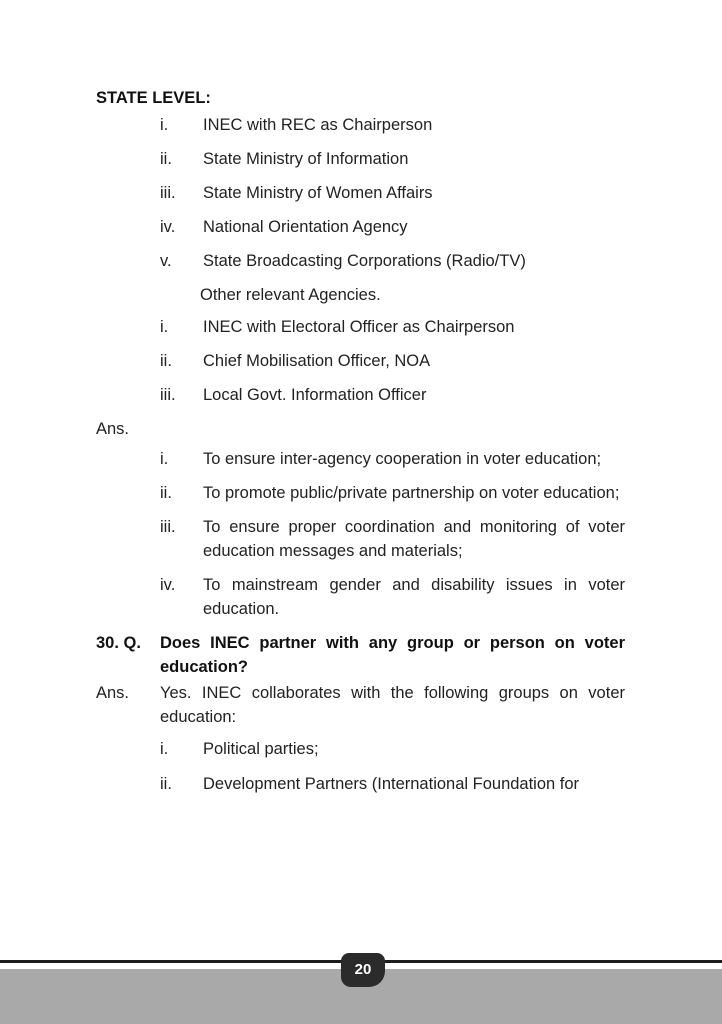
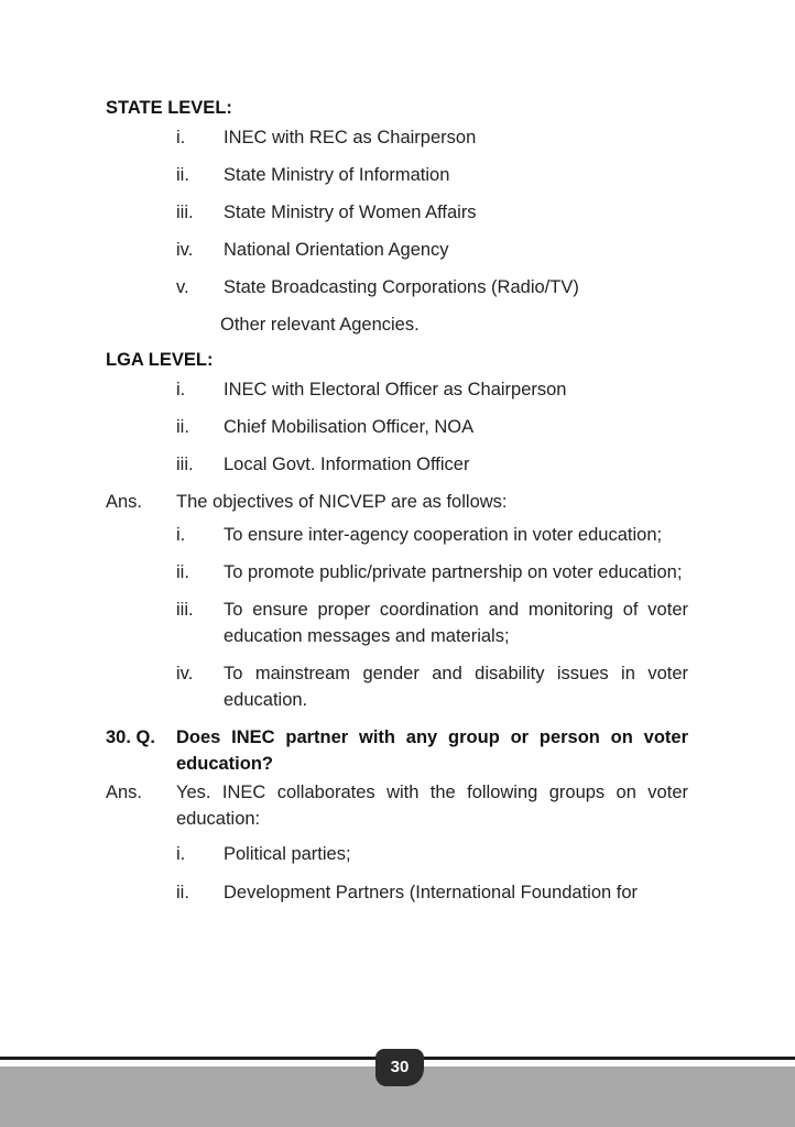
  STATE LEVEL:
  i.
  INEC with REC as Chairperson
  ii.
  State Ministry of Information
  iii.
  State Ministry of Women Affairs
  iv.
  National Orientation Agency
  v.
  State Broadcasting Corporations (Radio/TV)
  Other relevant Agencies.
+ LGA LEVEL:
  i.
  INEC with Electoral Officer as Chairperson
  ii.
  Chief Mobilisation Officer, NOA
  iii.
  Local Govt. Information Officer
  Ans.
+ The objectives of NICVEP are as follows:
  i.
  To ensure inter-agency cooperation in voter education;
  ii.
  To promote public/private partnership on voter education;
  iii.
  To ensure proper coordination and monitoring of voter education messages and materials;
  iv.
  To mainstream gender and disability issues in voter education.
  30. Q.
  Does INEC partner with any group or person on voter education?
  Ans.
  Yes. INEC collaborates with the following groups on voter education:
  i.
  Political parties;
  ii.
  Development Partners (International Foundation for
- 20
+ 30
